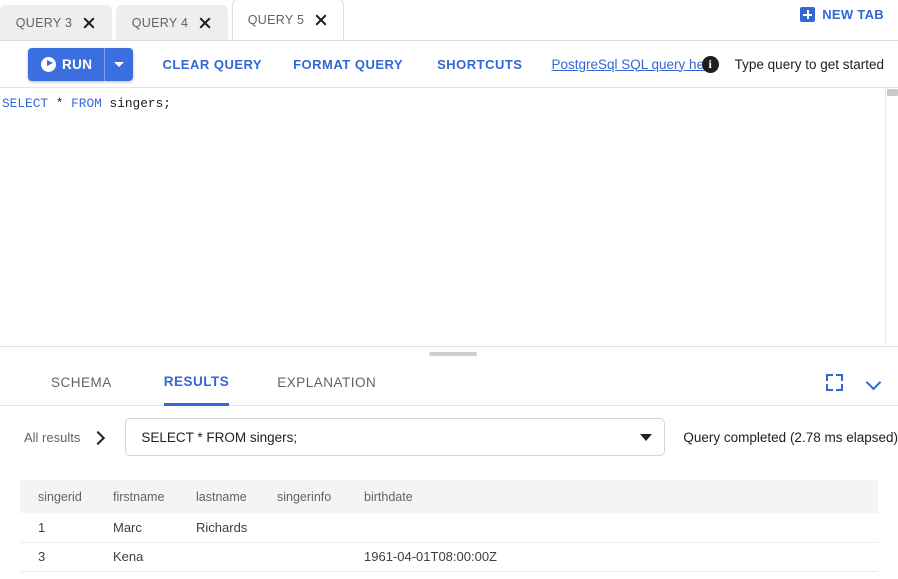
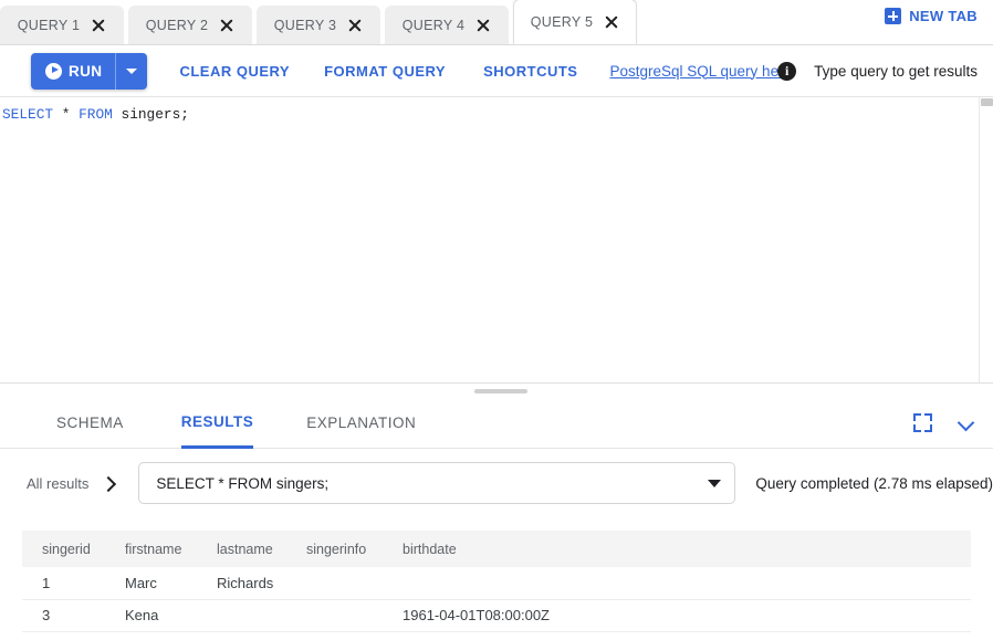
+ QUERY 1
+ QUERY 2
  QUERY 3
  QUERY 4
  QUERY 5
  NEW TAB
  RUN
  CLEAR QUERY
  FORMAT QUERY
  SHORTCUTS
  PostgreSql SQL query he
  i
- Type query to get started
+ Type query to get results
  SELECT * FROM singers;
  SCHEMA
  RESULTS
  EXPLANATION
  All results
  SELECT * FROM singers;
  Query completed (2.78 ms elapsed)
  singerid	firstname	lastname	singerinfo	birthdate
  1	Marc	Richards
  3	Kena			1961-04-01T08:00:00Z
